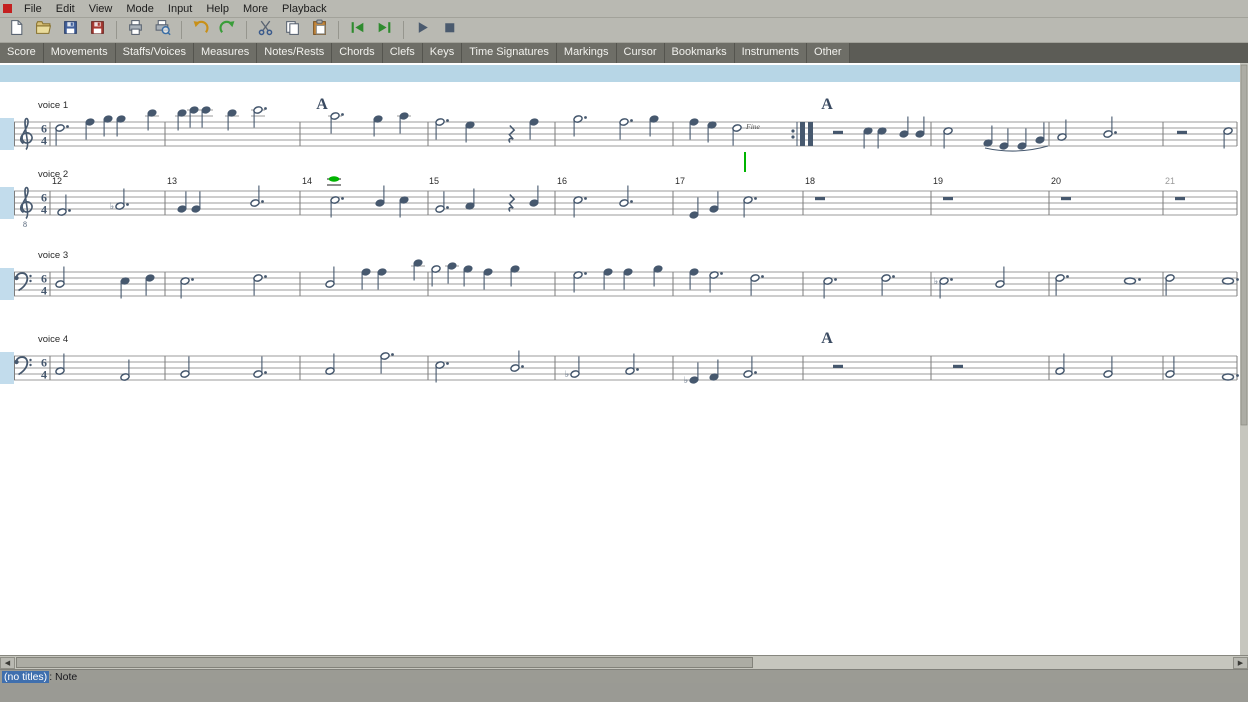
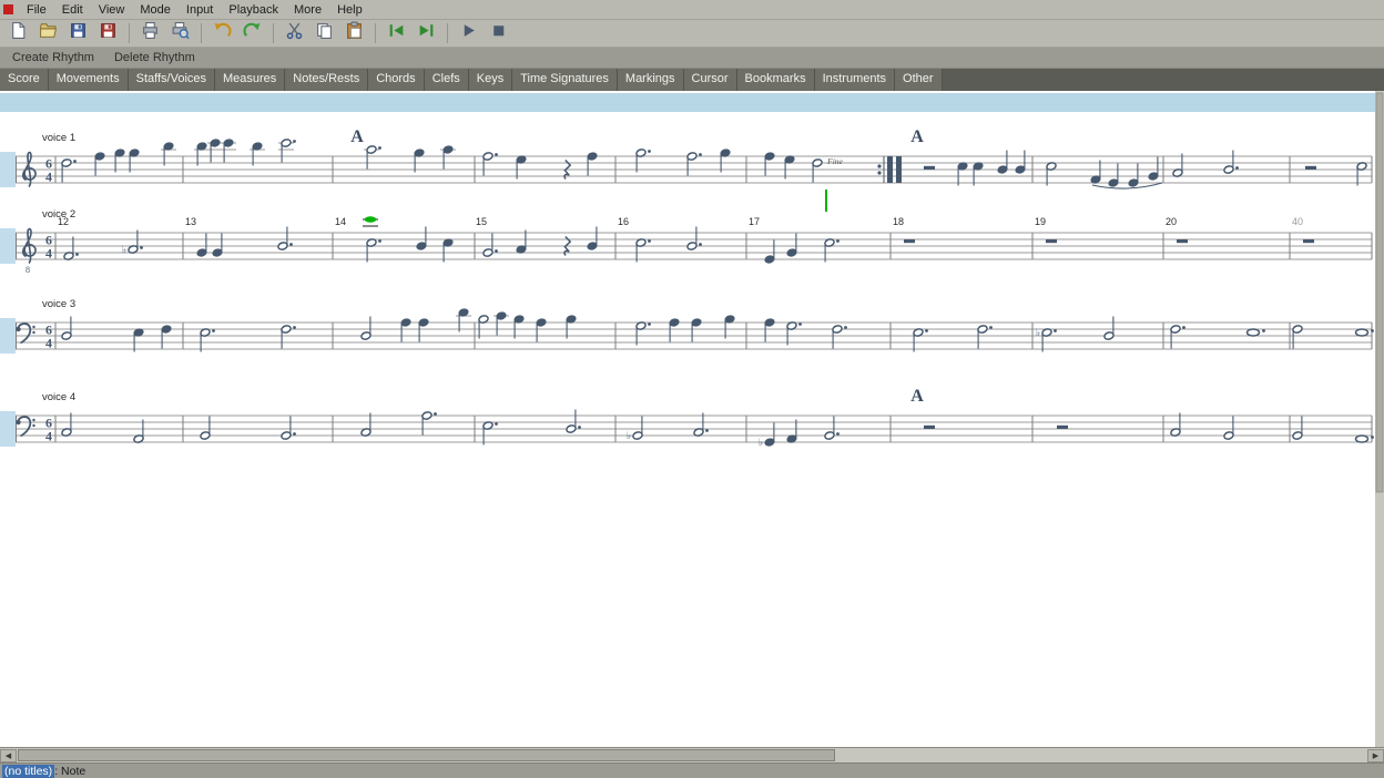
  File
  Edit
  View
  Mode
  Input
- Help
+ Playback
  More
- Playback
+ Help
+ Create Rhythm
+ Delete Rhythm
  Score
  Movements
  Staffs/Voices
  Measures
  Notes/Rests
  Chords
  Clefs
  Keys
  Time Signatures
  Markings
  Cursor
  Bookmarks
  Instruments
  Other
  voice 1
  6
  4
  A
  A
  Fine
  voice 2
  8
  6
  4
  12
  13
  14
  15
  16
  17
  18
  19
  20
- 21
+ 40
  ♭
  voice 3
  6
  4
  ♭
  voice 4
  6
  4
  A
  ♭
  ♭
  ◀
  ▶
  (no titles)
  : Note
